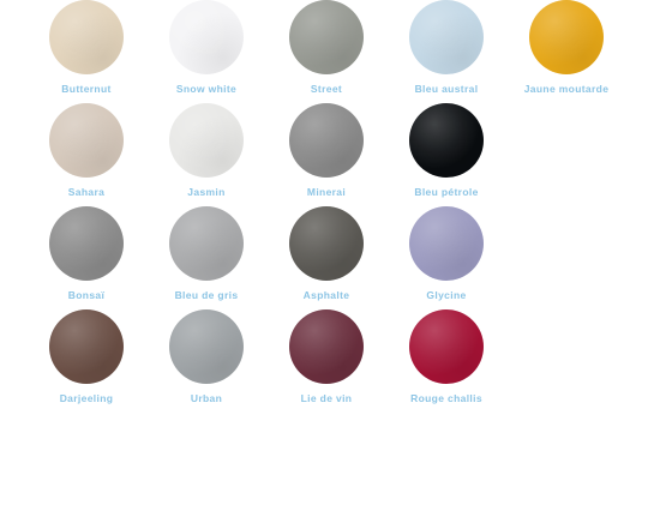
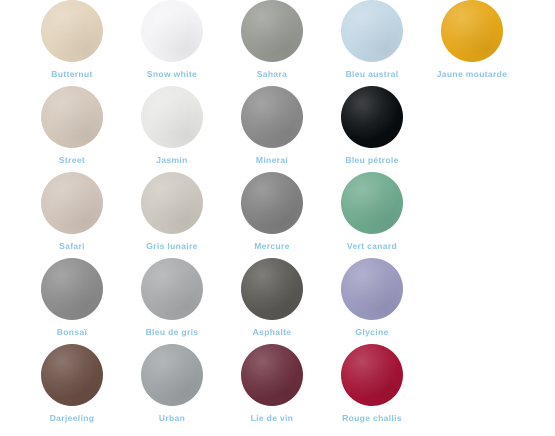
  Butternut
  Snow white
- Street
+ Sahara
  Bleu austral
  Jaune moutarde
- Sahara
+ Street
  Jasmin
  Minerai
  Bleu pétrole
+ Safari
+ Gris lunaire
+ Mercure
+ Vert canard
  Bonsaï
  Bleu de gris
  Asphalte
  Glycine
  Darjeeling
  Urban
  Lie de vin
  Rouge challis
